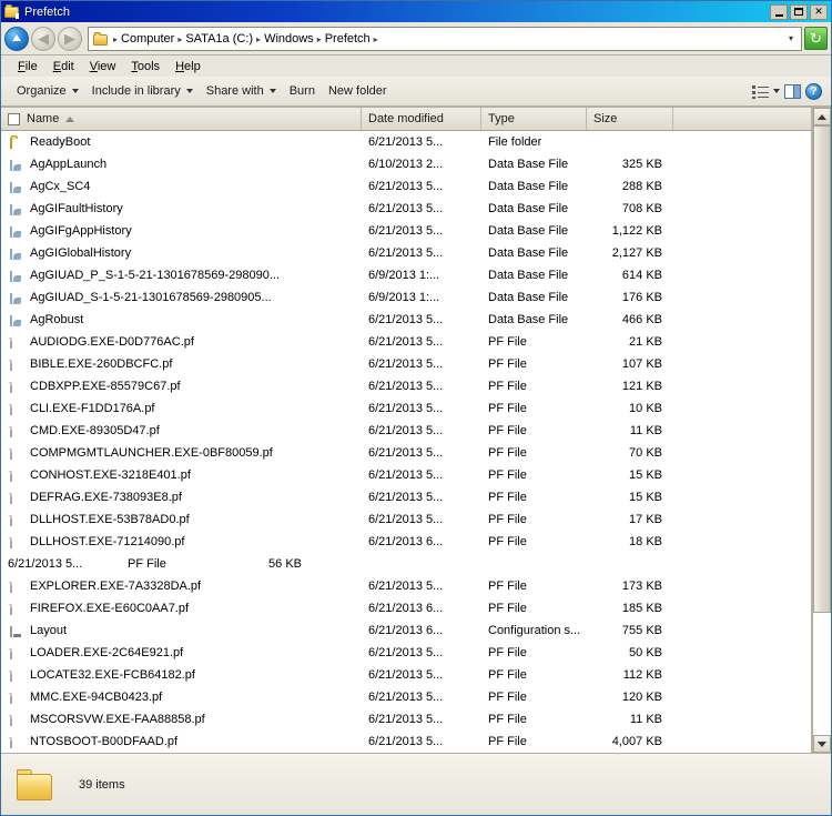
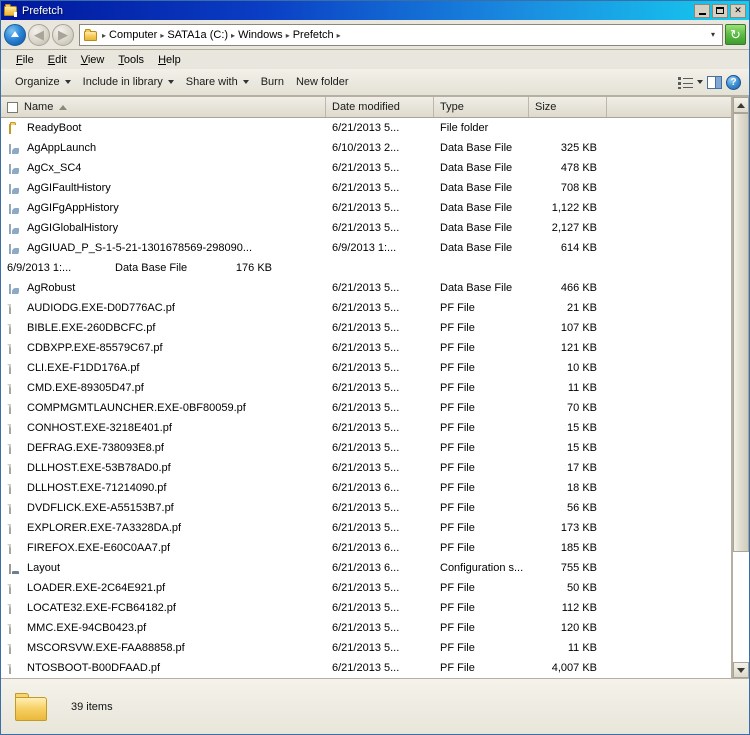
  Prefetch
  ✕
  ◀
  ▶
  ▸
  Computer
  ▸
  SATA1a (C:)
  ▸
  Windows
  ▸
  Prefetch
  ▸
  ▾
  ↻
  File
  Edit
  View
  Tools
  Help
  Organize
  Include in library
  Share with
  Burn
  New folder
  ?
  Name
  Date modified
  Type
  Size
  ReadyBoot
  6/21/2013 5...
  File folder
  AgAppLaunch
  6/10/2013 2...
  Data Base File
  325 KB
  AgCx_SC4
  6/21/2013 5...
  Data Base File
- 288 KB
+ 478 KB
  AgGIFaultHistory
  6/21/2013 5...
  Data Base File
  708 KB
  AgGIFgAppHistory
  6/21/2013 5...
  Data Base File
  1,122 KB
  AgGIGlobalHistory
  6/21/2013 5...
  Data Base File
  2,127 KB
  AgGIUAD_P_S-1-5-21-1301678569-298090...
  6/9/2013 1:...
  Data Base File
  614 KB
- AgGIUAD_S-1-5-21-1301678569-2980905...
  6/9/2013 1:...
  Data Base File
  176 KB
  AgRobust
  6/21/2013 5...
  Data Base File
  466 KB
  AUDIODG.EXE-D0D776AC.pf
  6/21/2013 5...
  PF File
  21 KB
  BIBLE.EXE-260DBCFC.pf
  6/21/2013 5...
  PF File
  107 KB
  CDBXPP.EXE-85579C67.pf
  6/21/2013 5...
  PF File
  121 KB
  CLI.EXE-F1DD176A.pf
  6/21/2013 5...
  PF File
  10 KB
  CMD.EXE-89305D47.pf
  6/21/2013 5...
  PF File
  11 KB
  COMPMGMTLAUNCHER.EXE-0BF80059.pf
  6/21/2013 5...
  PF File
  70 KB
  CONHOST.EXE-3218E401.pf
  6/21/2013 5...
  PF File
  15 KB
  DEFRAG.EXE-738093E8.pf
  6/21/2013 5...
  PF File
  15 KB
  DLLHOST.EXE-53B78AD0.pf
  6/21/2013 5...
  PF File
  17 KB
  DLLHOST.EXE-71214090.pf
  6/21/2013 6...
  PF File
  18 KB
+ DVDFLICK.EXE-A55153B7.pf
  6/21/2013 5...
  PF File
  56 KB
  EXPLORER.EXE-7A3328DA.pf
  6/21/2013 5...
  PF File
  173 KB
  FIREFOX.EXE-E60C0AA7.pf
  6/21/2013 6...
  PF File
  185 KB
  Layout
  6/21/2013 6...
  Configuration s...
  755 KB
  LOADER.EXE-2C64E921.pf
  6/21/2013 5...
  PF File
  50 KB
  LOCATE32.EXE-FCB64182.pf
  6/21/2013 5...
  PF File
  112 KB
  MMC.EXE-94CB0423.pf
  6/21/2013 5...
  PF File
  120 KB
  MSCORSVW.EXE-FAA88858.pf
  6/21/2013 5...
  PF File
  11 KB
  NTOSBOOT-B00DFAAD.pf
  6/21/2013 5...
  PF File
  4,007 KB
  39 items
